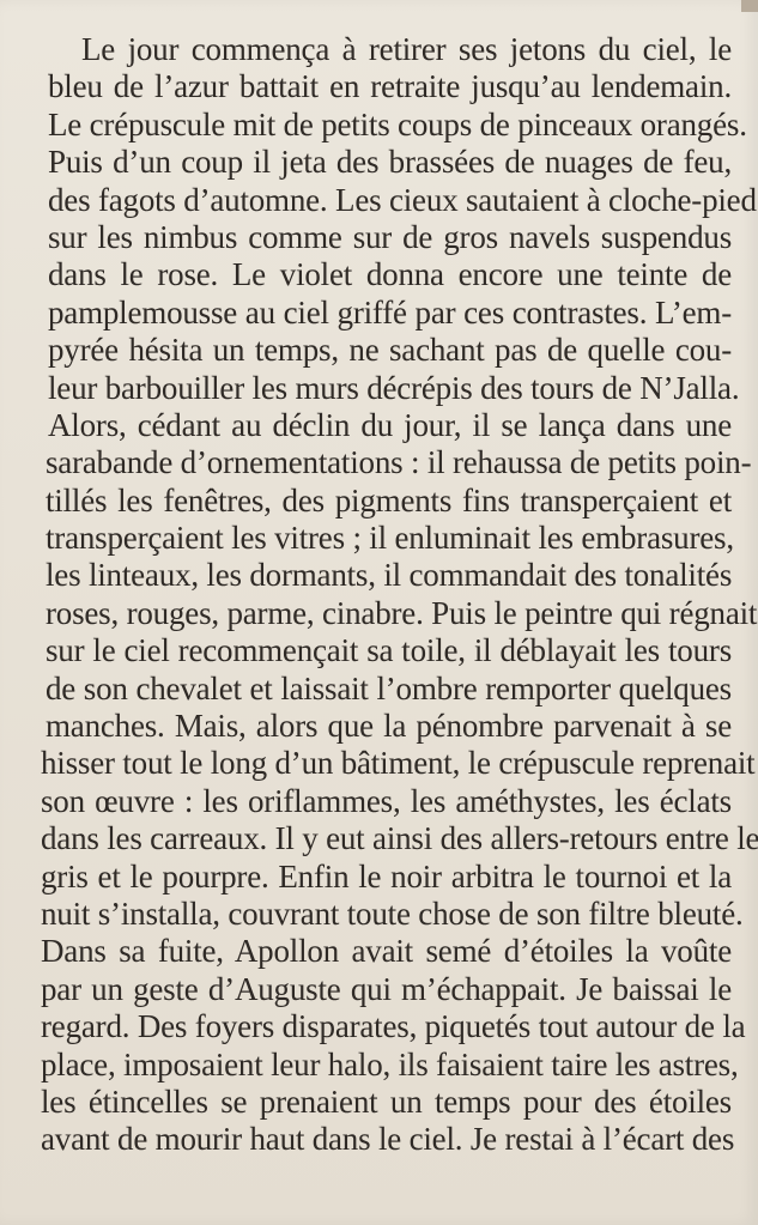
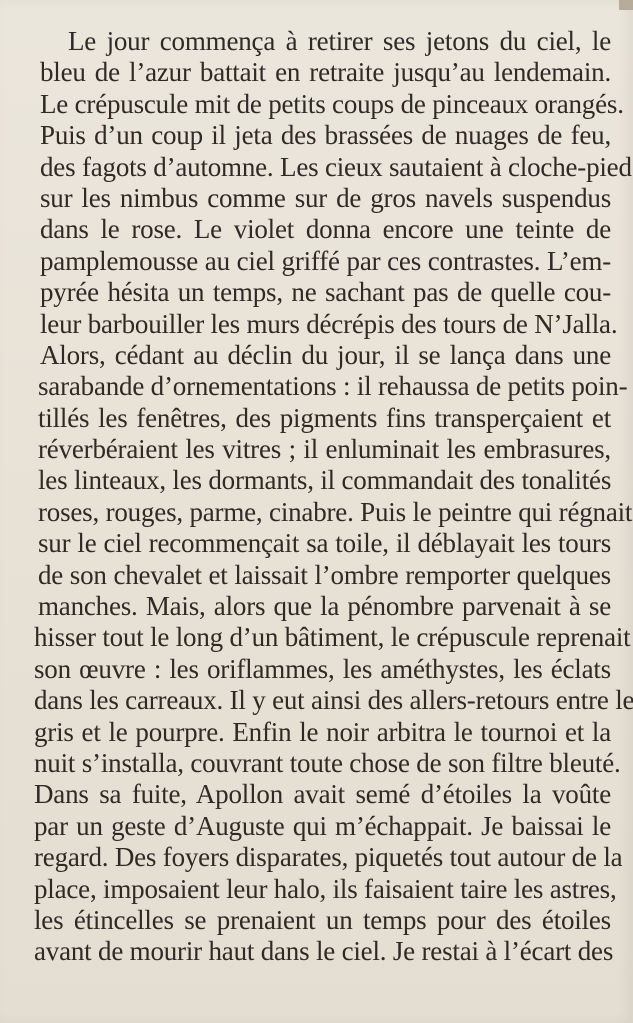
  Le jour commença à retirer ses jetons du ciel, le
  bleu de l’azur battait en retraite jusqu’au lendemain.
  Le crépuscule mit de petits coups de pinceaux orangés.
  Puis d’un coup il jeta des brassées de nuages de feu,
  des fagots d’automne. Les cieux sautaient à cloche-pied
  sur les nimbus comme sur de gros navels suspendus
  dans le rose. Le violet donna encore une teinte de
  pamplemousse au ciel griffé par ces contrastes. L’em-
  pyrée hésita un temps, ne sachant pas de quelle cou-
  leur barbouiller les murs décrépis des tours de N’Jalla.
  Alors, cédant au déclin du jour, il se lança dans une
  sarabande d’ornementations : il rehaussa de petits poin-
  tillés les fenêtres, des pigments fins transperçaient et
- transperçaient les vitres ; il enluminait les embrasures,
+ réverbéraient les vitres ; il enluminait les embrasures,
  les linteaux, les dormants, il commandait des tonalités
  roses, rouges, parme, cinabre. Puis le peintre qui régnait
  sur le ciel recommençait sa toile, il déblayait les tours
  de son chevalet et laissait l’ombre remporter quelques
  manches. Mais, alors que la pénombre parvenait à se
  hisser tout le long d’un bâtiment, le crépuscule reprenait
  son œuvre : les oriflammes, les améthystes, les éclats
  dans les carreaux. Il y eut ainsi des allers-retours entre le
  gris et le pourpre. Enfin le noir arbitra le tournoi et la
  nuit s’installa, couvrant toute chose de son filtre bleuté.
  Dans sa fuite, Apollon avait semé d’étoiles la voûte
  par un geste d’Auguste qui m’échappait. Je baissai le
  regard. Des foyers disparates, piquetés tout autour de la
  place, imposaient leur halo, ils faisaient taire les astres,
  les étincelles se prenaient un temps pour des étoiles
  avant de mourir haut dans le ciel. Je restai à l’écart des
